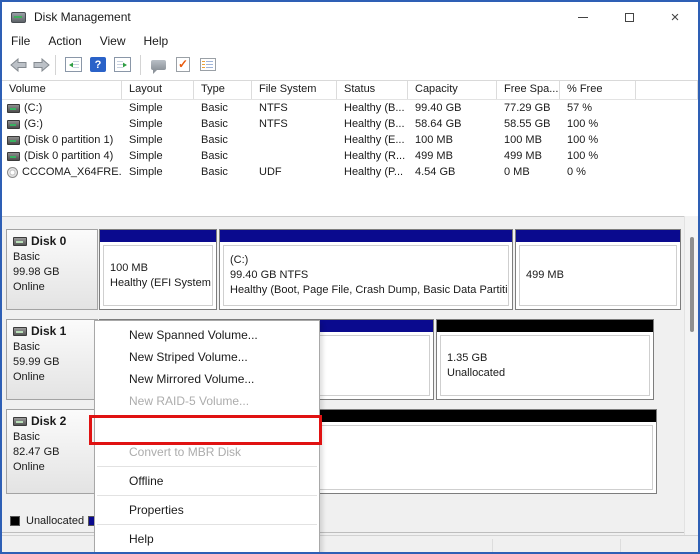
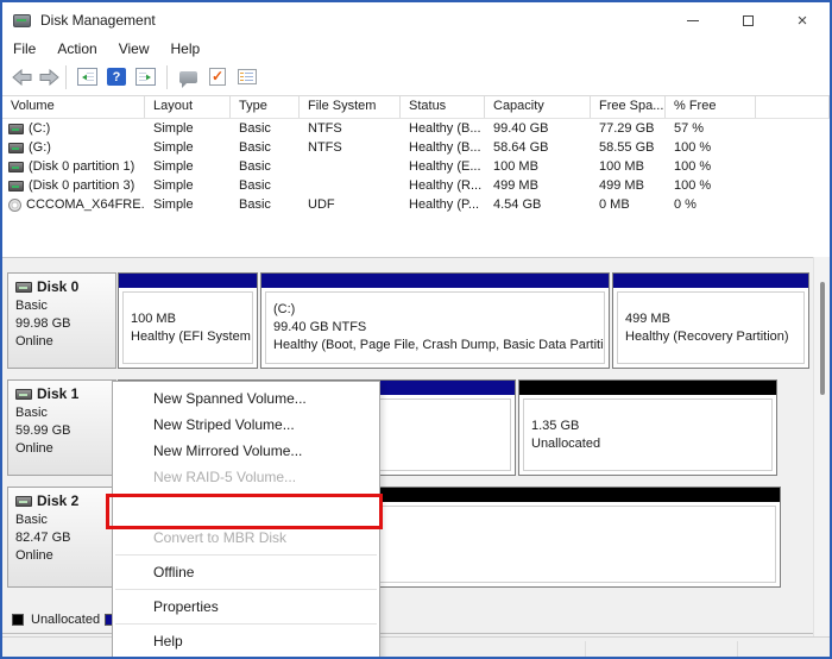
  Disk Management
  ×
  File
  Action
  View
  Help
  ?
  ✓
  Volume
  Layout
  Type
  File System
  Status
  Capacity
  Free Spa...
  % Free
  (C:)
  Simple
  Basic
  NTFS
  Healthy (B...
  99.40 GB
  77.29 GB
  57 %
  (G:)
  Simple
  Basic
  NTFS
  Healthy (B...
  58.64 GB
  58.55 GB
  100 %
  (Disk 0 partition 1)
  Simple
  Basic
  Healthy (E...
  100 MB
  100 MB
  100 %
- (Disk 0 partition 4)
+ (Disk 0 partition 3)
  Simple
  Basic
  Healthy (R...
  499 MB
  499 MB
  100 %
  CCCOMA_X64FRE.
  Simple
  Basic
  UDF
  Healthy (P...
  4.54 GB
  0 MB
  0 %
  Disk 0
  Basic
  99.98 GB
  Online
  100 MB
  Healthy (EFI System
  (C:)
  99.40 GB NTFS
  Healthy (Boot, Page File, Crash Dump, Basic Data Partiti
  499 MB
+ Healthy (Recovery Partition)
  Disk 1
  Basic
  59.99 GB
  Online
  1.35 GB
  Unallocated
  Disk 2
  Basic
  82.47 GB
  Online
  Unallocated
  New Spanned Volume...
  New Striped Volume...
  New Mirrored Volume...
  New RAID-5 Volume...
  Convert to MBR Disk
  Offline
  Properties
  Help
